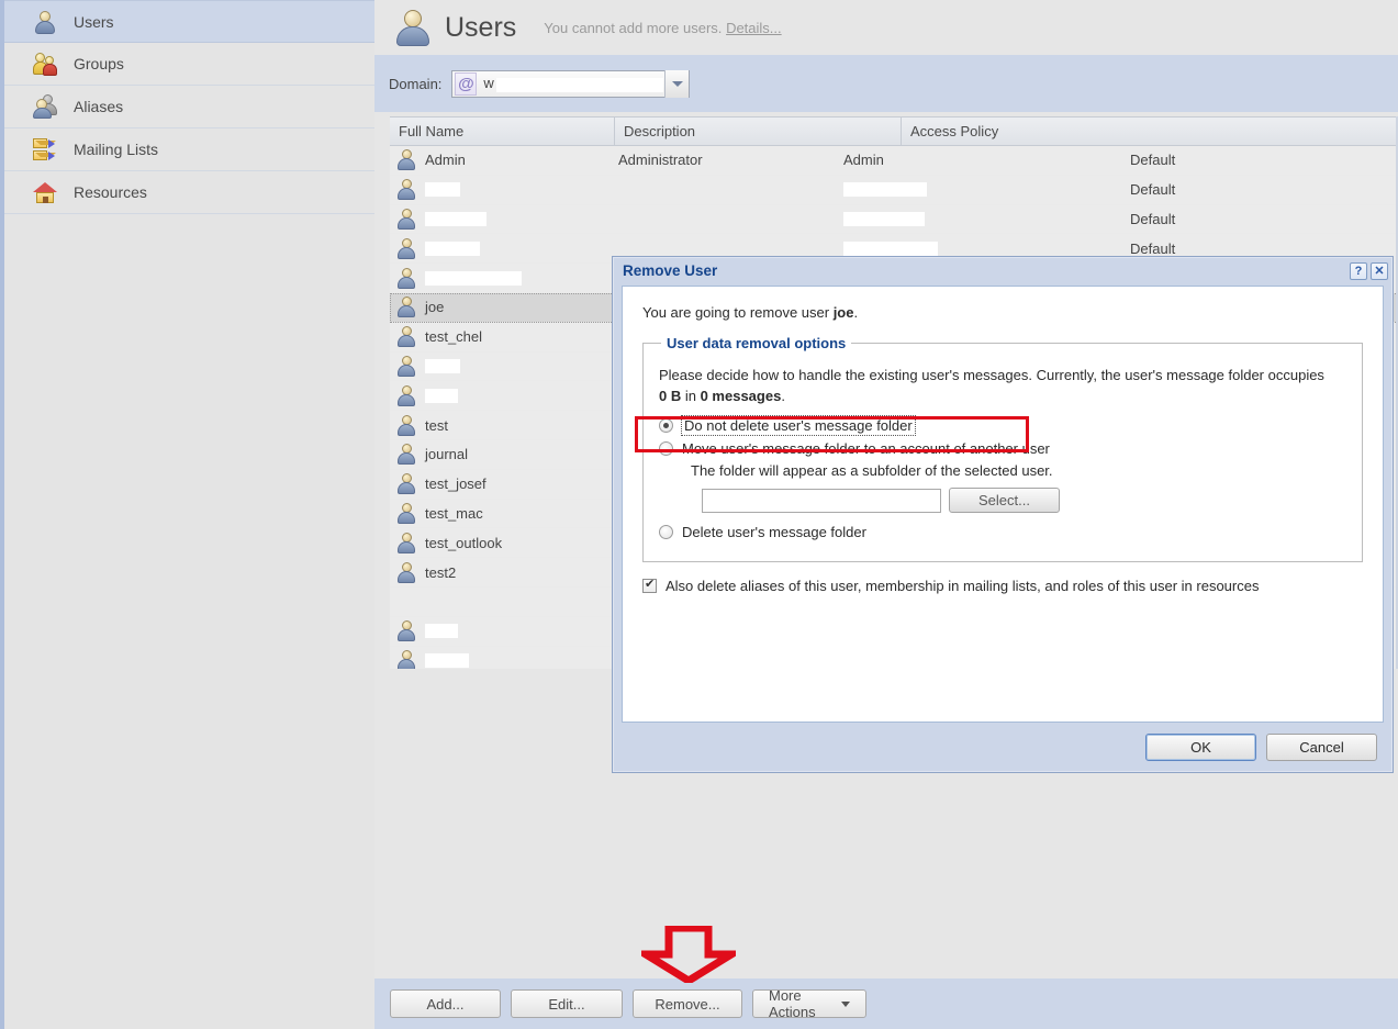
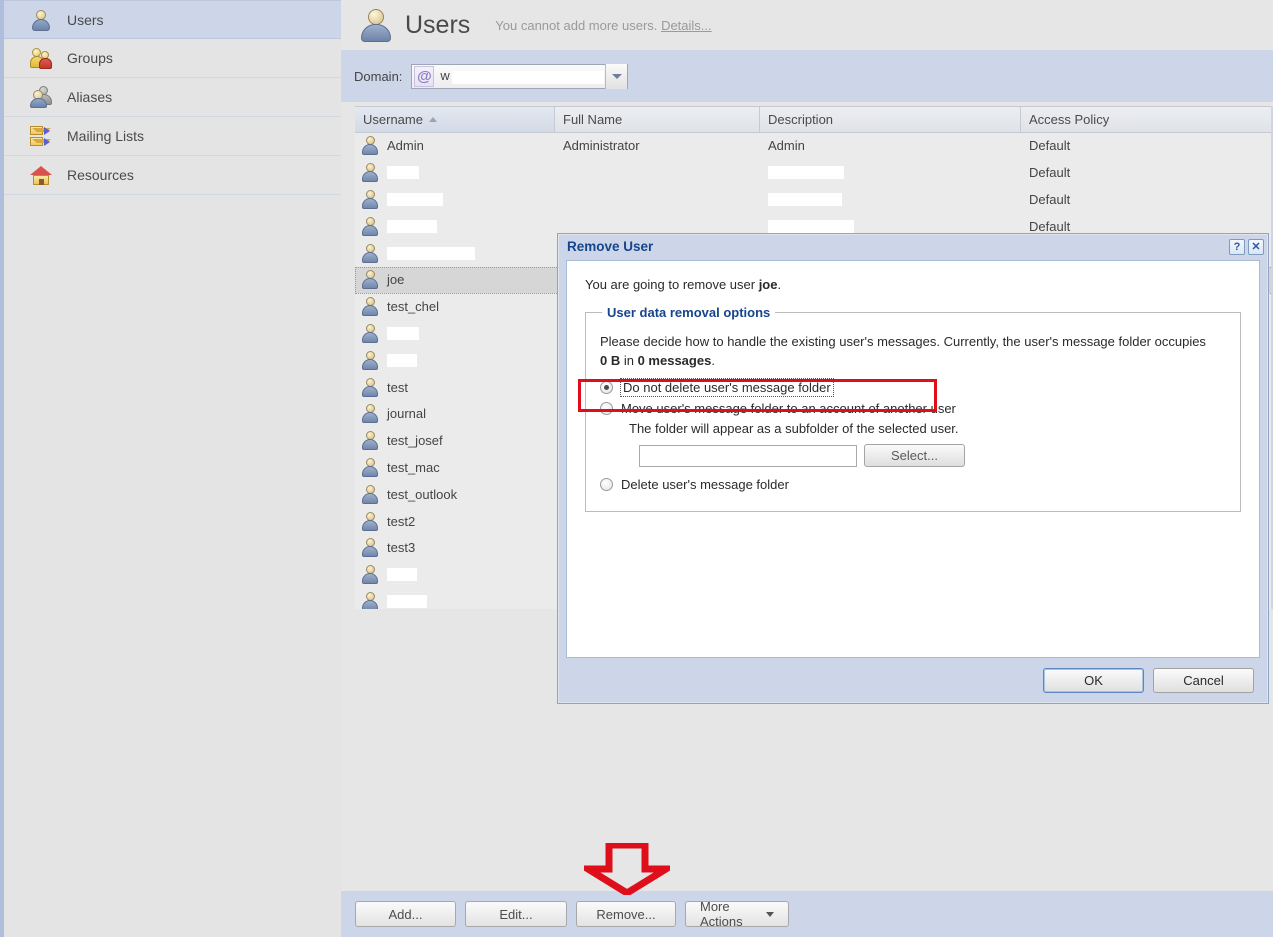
  Users
  Groups
  Aliases
  Mailing Lists
  Resources
  Users
  You cannot add more users. Details...
  Domain:
  @
  w
+ Username
  Full Name
  Description
  Access Policy
  Admin
  Administrator
  Admin
  Default
  Default
  Default
  Default
  joe
  test_chel
  test
  journal
  test_josef
  test_mac
  test_outlook
  test2
+ test3
  Add...
  Edit...
  Remove...
  More Actions
  Remove User
  ?
  ✕
  You are going to remove user joe.
  User data removal options
  Please decide how to handle the existing user's messages. Currently, the user's message folder occupies
  0 B in 0 messages.
  Do not delete user's message folder
  Move user's message folder to an account of another user
  The folder will appear as a subfolder of the selected user.
  Select...
  Delete user's message folder
- Also delete aliases of this user, membership in mailing lists, and roles of this user in resources
  OK
  Cancel
